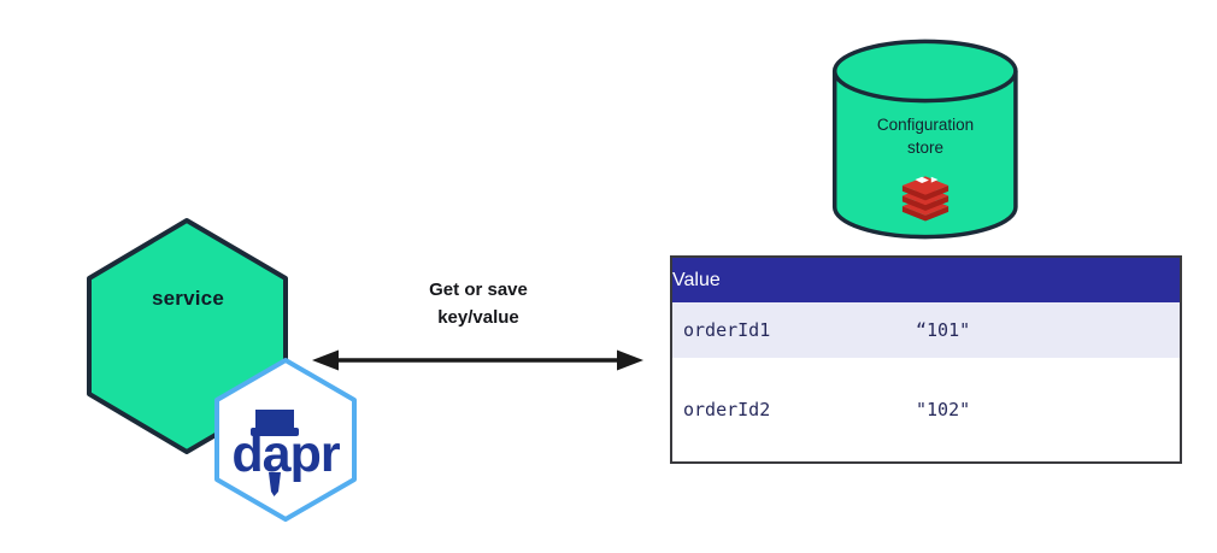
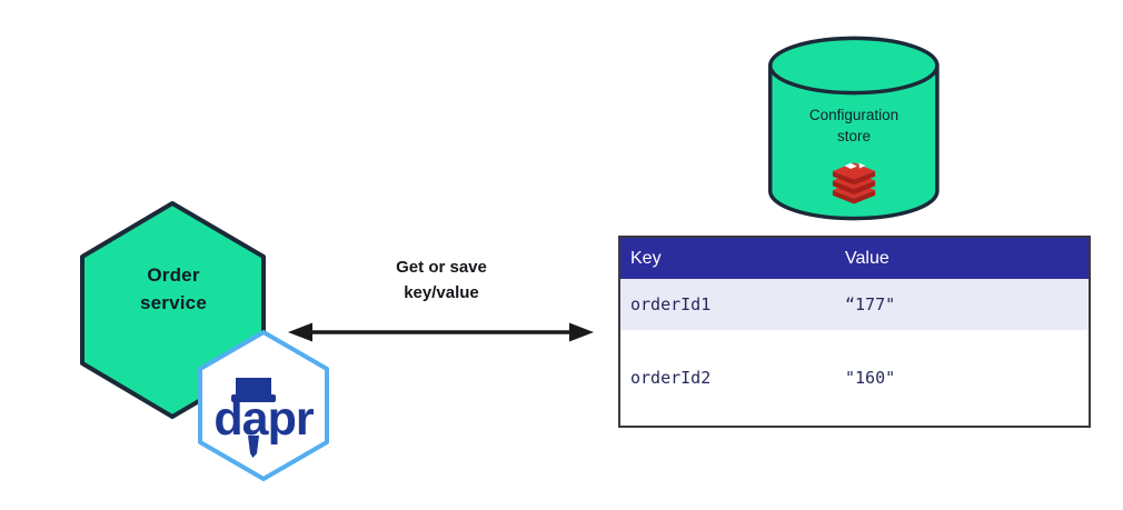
+ Order
  service
  Get or save
  key/value
  dapr
  Configuration
  store
+ Key
  Value
  orderId1
- “101"
+ “177"
  orderId2
- "102"
+ "160"
